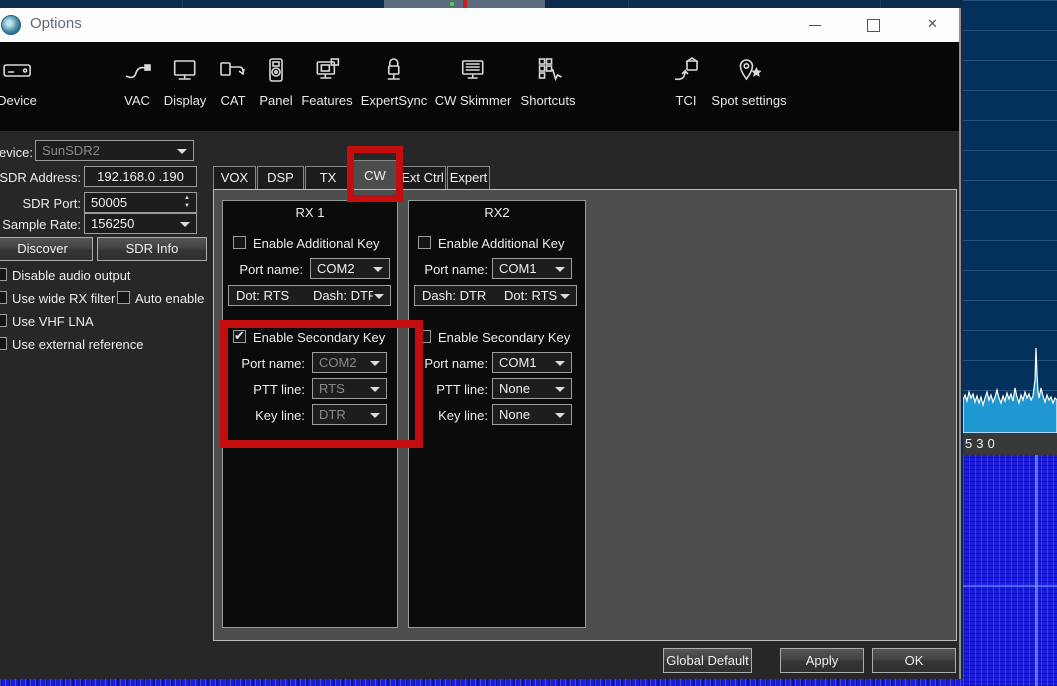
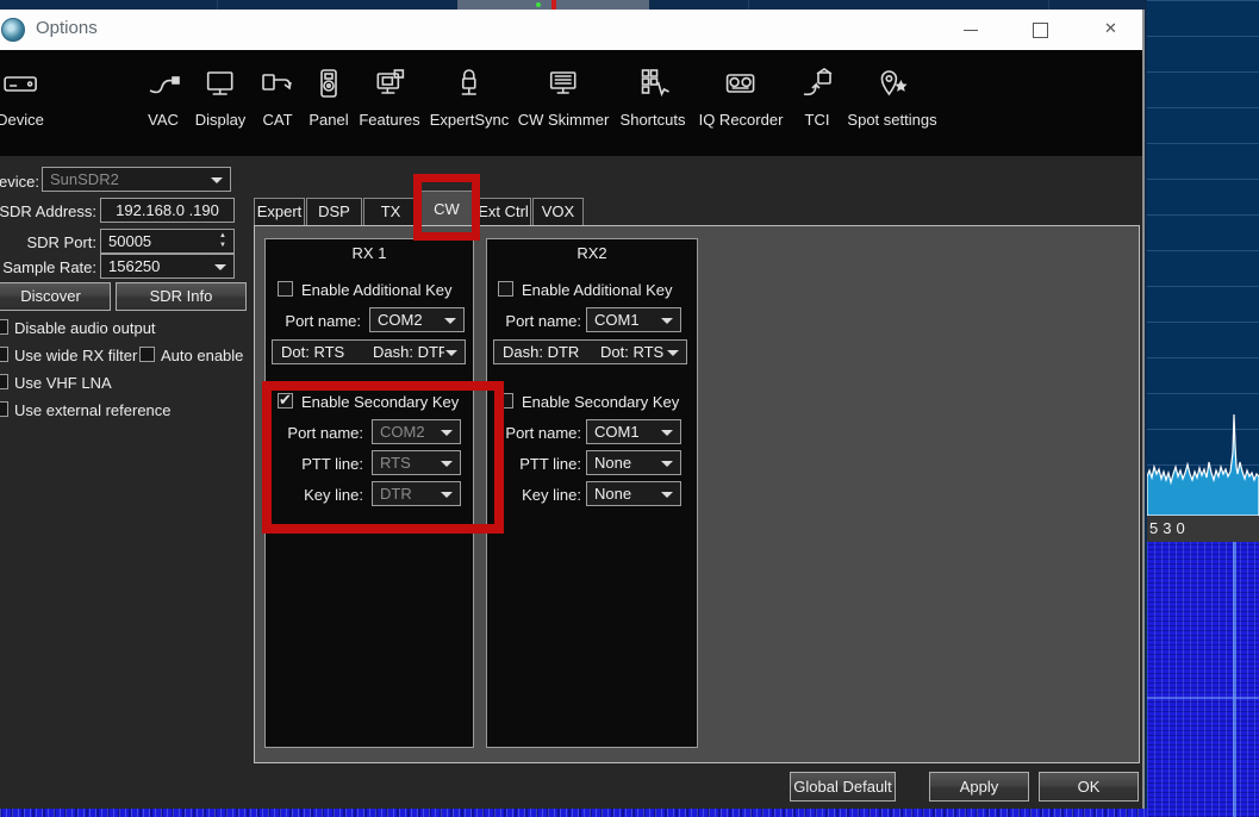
  530
  Options
  Device
  VAC
  Display
  CAT
  Panel
  Features
  ExpertSync
  CW Skimmer
  Shortcuts
+ IQ Recorder
  TCI
  Spot settings
  evice:
  SunSDR2
  SDR Address:
  192.168.0 .190
  SDR Port:
  50005
  Sample Rate:
  156250
  Discover
  SDR Info
  Disable audio output
  Use wide RX filter
  Auto enable
  Use VHF LNA
  Use external reference
- VOX
+ Expert
  DSP
  TX
  CW
  Ext Ctrl
- Expert
+ VOX
  RX 1
  Enable Additional Key
  Port name:
  COM2
  Dot: RTS
  Dash: DTR
  Enable Secondary Key
  Port name:
  COM2
  PTT line:
  RTS
  Key line:
  DTR
  RX2
  Enable Additional Key
  Port name:
  COM1
  Dash: DTR
  Dot: RTS
  Enable Secondary Key
  Port name:
  COM1
  PTT line:
  None
  Key line:
  None
  Global Default
  Apply
  OK
